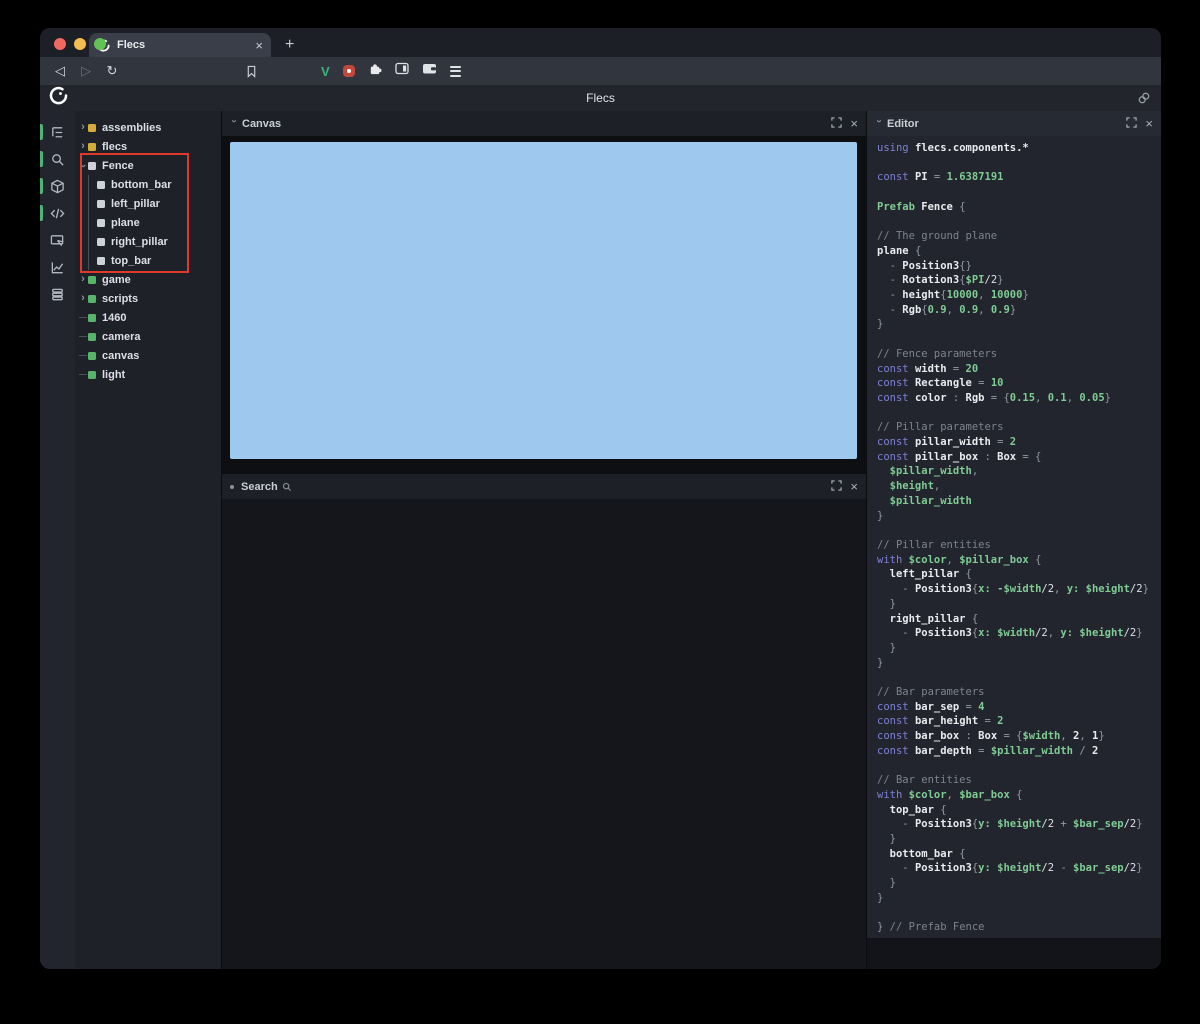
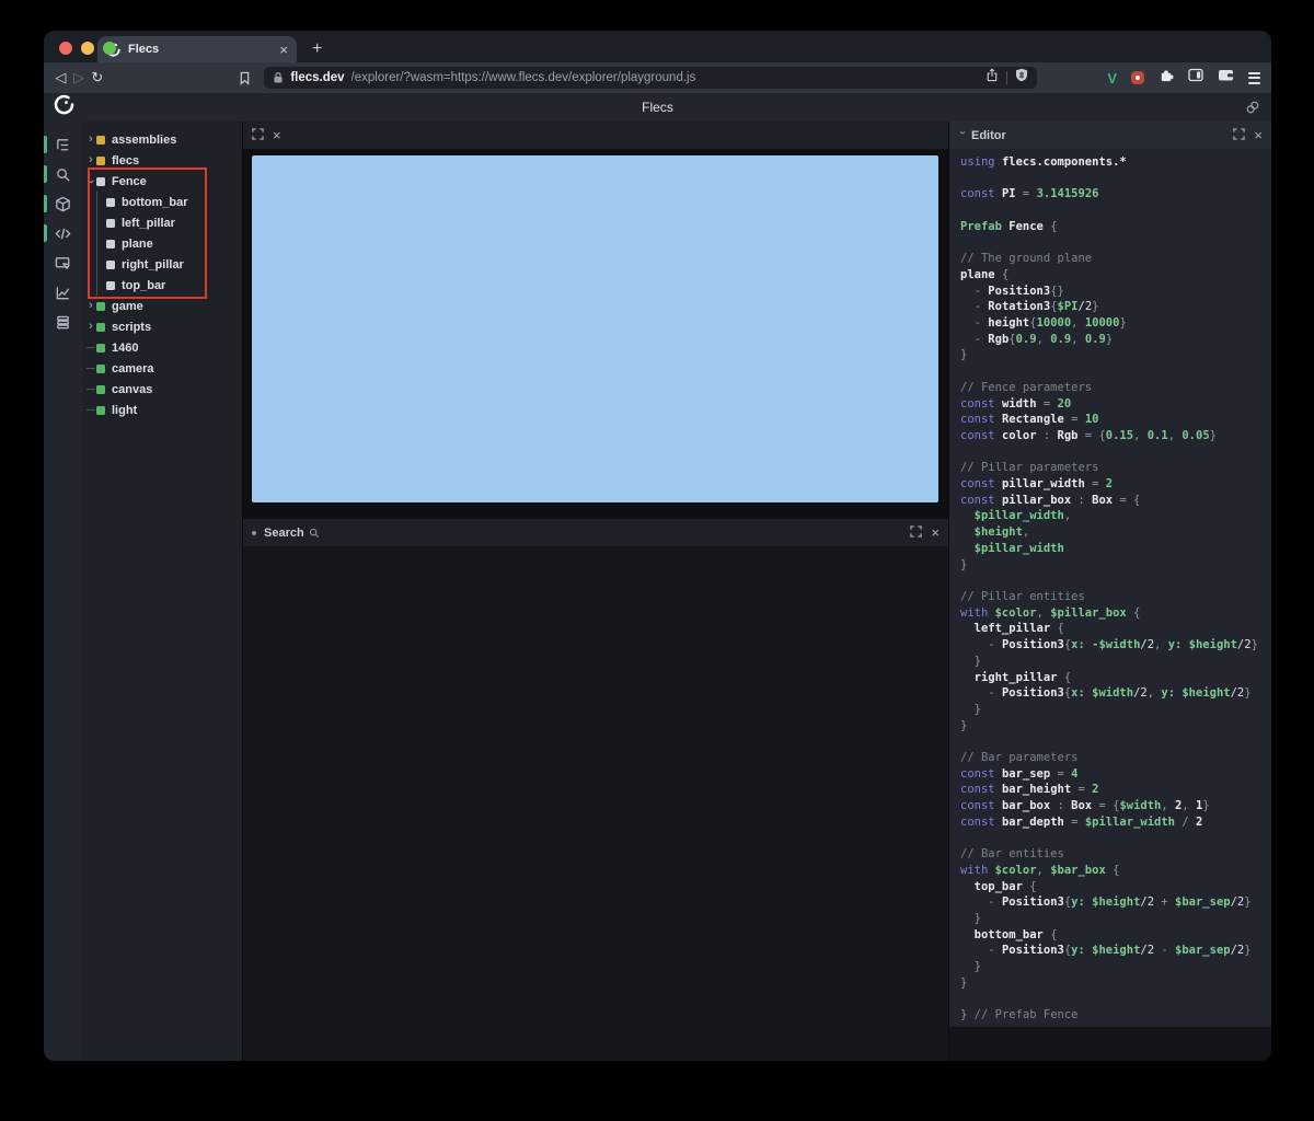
  Flecs
  ×
  +
  ◁
  ▷
  ↻
+ flecs.dev
+ /explorer/?wasm=https://www.flecs.dev/explorer/playground.js
  V
  Flecs
  ›
  assemblies
  ›
  flecs
  Fence
  bottom_bar
  left_pillar
  plane
  right_pillar
  top_bar
  ›
  game
  ›
  scripts
  1460
  camera
  canvas
  light
- Canvas
  ×
  Search
  ×
  Editor
  ×
  using flecs.components.*
- const PI = 1.6387191
+ const PI = 3.1415926
  Prefab Fence {
  // The ground plane
  plane {
  - Position3{}
  - Rotation3{$PI/2}
  - height{10000, 10000}
  - Rgb{0.9, 0.9, 0.9}
  }
  // Fence parameters
  const width = 20
  const Rectangle = 10
  const color : Rgb = {0.15, 0.1, 0.05}
  // Pillar parameters
  const pillar_width = 2
  const pillar_box : Box = {
  $pillar_width,
  $height,
  $pillar_width
  }
  // Pillar entities
  with $color, $pillar_box {
  left_pillar {
  - Position3{x: -$width/2, y: $height/2}
  }
  right_pillar {
  - Position3{x: $width/2, y: $height/2}
  }
  }
  // Bar parameters
  const bar_sep = 4
  const bar_height = 2
  const bar_box : Box = {$width, 2, 1}
  const bar_depth = $pillar_width / 2
  // Bar entities
  with $color, $bar_box {
  top_bar {
  - Position3{y: $height/2 + $bar_sep/2}
  }
  bottom_bar {
  - Position3{y: $height/2 - $bar_sep/2}
  }
  }
  } // Prefab Fence
